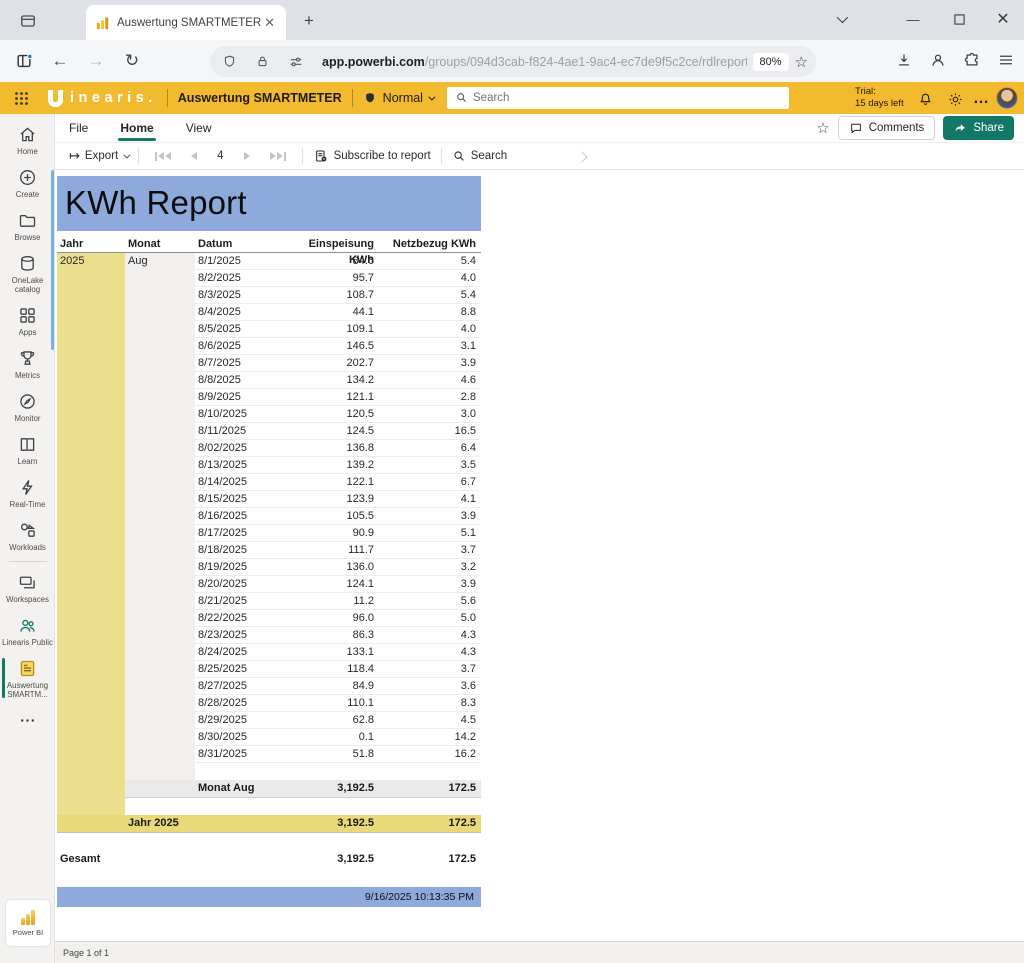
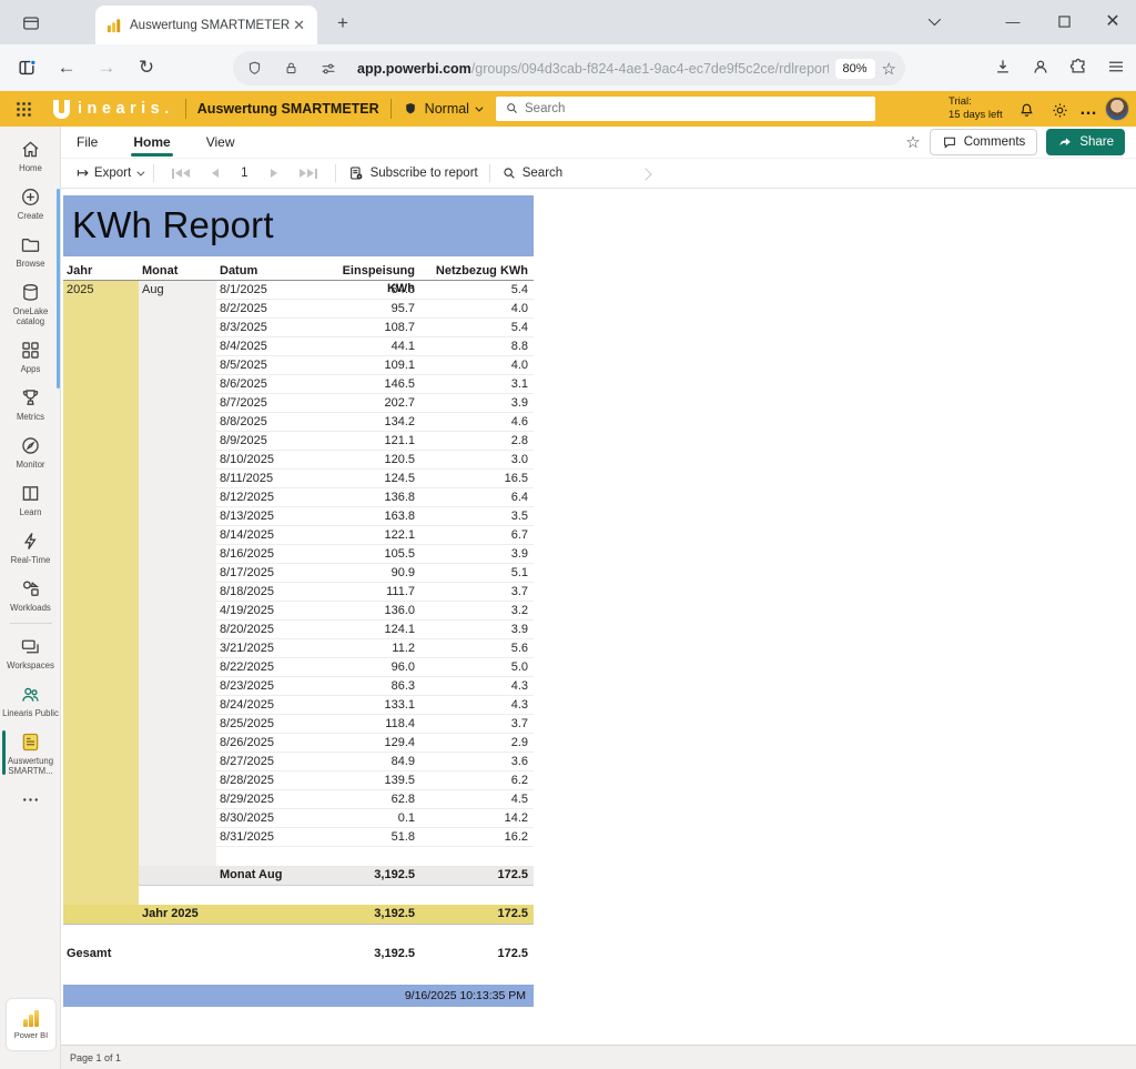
  Auswertung SMARTMETER
  ✕
  +
  —
  ✕
  ←
  →
  ↻
  app.powerbi.com/groups/094d3cab-f824-4ae1-9ac4-ec7de9f5c2ce/rdlrepor
  80%
  ☆
  inearis.
  Auswertung SMARTMETER
  Normal
  Search
  Trial:
  15 days left
  …
  File
  Home
  View
  ☆
  Comments
  Share
  ↦
  Export
- 4
+ 1
  Subscribe to report
  Search
  Home
  Create
  Browse
  OneLake catalog
  Apps
  Metrics
  Monitor
  Learn
  Real-Time
  Workloads
  Workspaces
  Linearis Public
  Auswertung SMARTM...
  Power BI
  KWh Report
  Jahr
  Monat
  Datum
  Einspeisung KWh
  Netzbezug KWh
  2025
  Aug
  8/1/2025
  84.6
  5.4
  8/2/2025
  95.7
  4.0
  8/3/2025
  108.7
  5.4
  8/4/2025
  44.1
  8.8
  8/5/2025
  109.1
  4.0
  8/6/2025
  146.5
  3.1
  8/7/2025
  202.7
  3.9
  8/8/2025
  134.2
  4.6
  8/9/2025
  121.1
  2.8
  8/10/2025
  120.5
  3.0
  8/11/2025
  124.5
  16.5
- 8/02/2025
+ 8/12/2025
  136.8
  6.4
  8/13/2025
- 139.2
+ 163.8
  3.5
  8/14/2025
  122.1
  6.7
- 8/15/2025
- 123.9
- 4.1
  8/16/2025
  105.5
  3.9
  8/17/2025
  90.9
  5.1
  8/18/2025
  111.7
  3.7
- 8/19/2025
+ 4/19/2025
  136.0
  3.2
  8/20/2025
  124.1
  3.9
- 8/21/2025
+ 3/21/2025
  11.2
  5.6
  8/22/2025
  96.0
  5.0
  8/23/2025
  86.3
  4.3
  8/24/2025
  133.1
  4.3
  8/25/2025
  118.4
  3.7
+ 8/26/2025
+ 129.4
+ 2.9
  8/27/2025
  84.9
  3.6
  8/28/2025
- 110.1
+ 139.5
- 8.3
+ 6.2
  8/29/2025
  62.8
  4.5
  8/30/2025
  0.1
  14.2
  8/31/2025
  51.8
  16.2
  Monat Aug
  3,192.5
  172.5
  Jahr 2025
  3,192.5
  172.5
  Gesamt
  3,192.5
  172.5
  9/16/2025 10:13:35 PM
  Page 1 of 1
